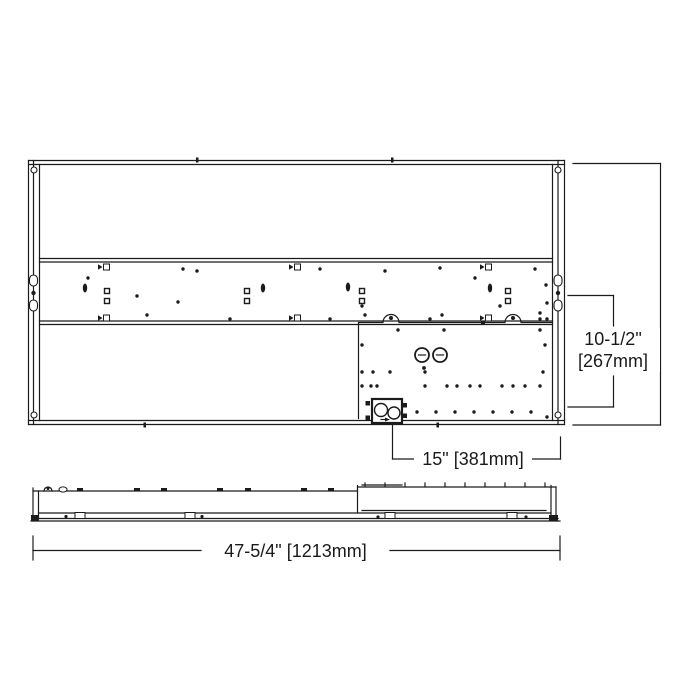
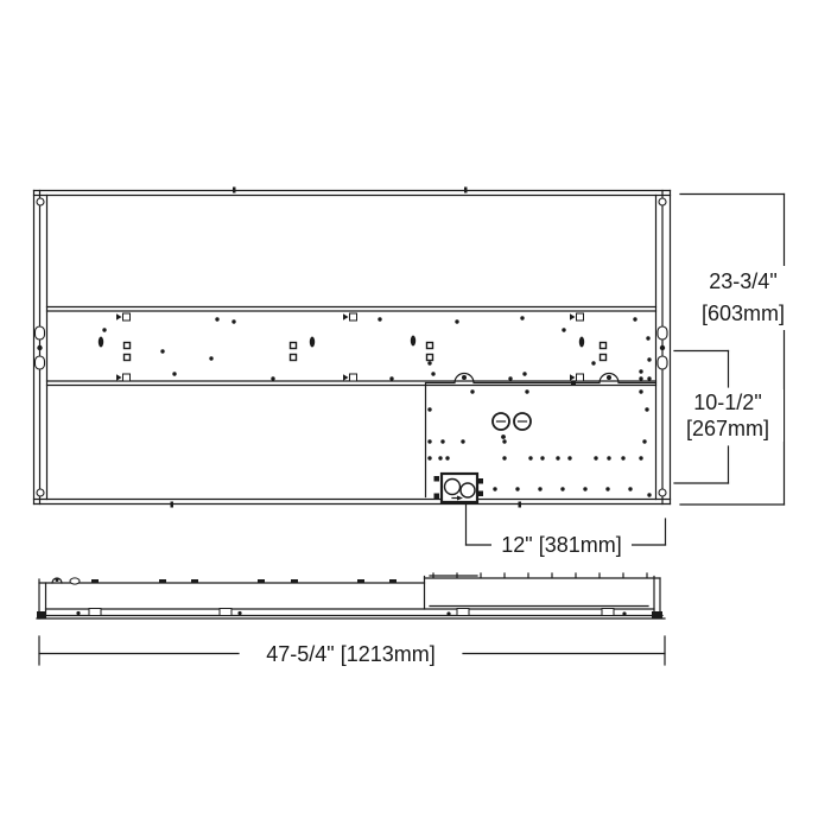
+ 23-3/4"
+ [603mm]
  10-1/2"
  [267mm]
- 15" [381mm]
+ 12" [381mm]
  47-5/4" [1213mm]
